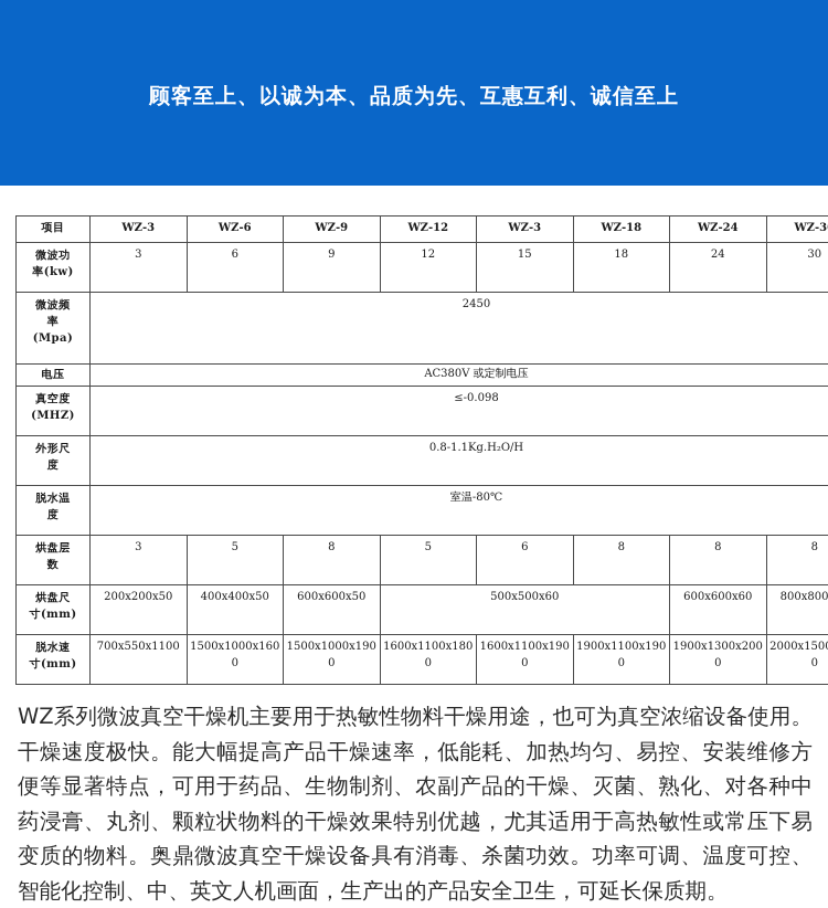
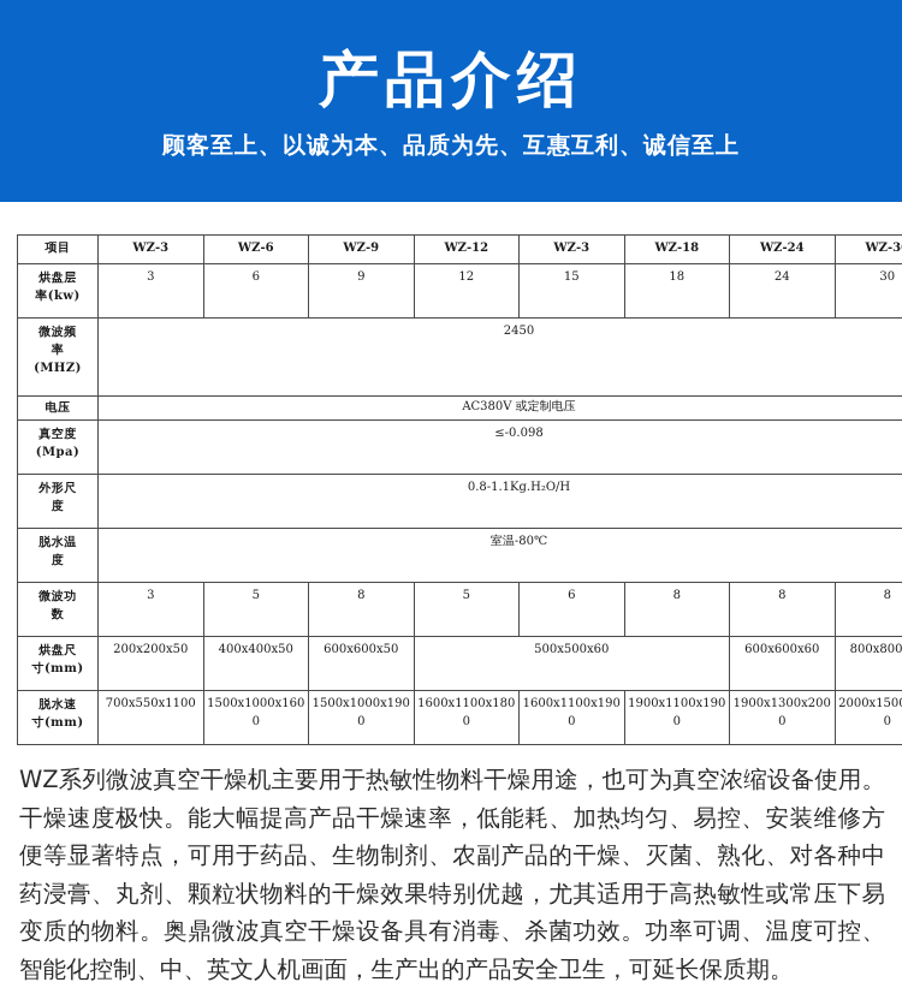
+ 产品介绍
  顾客至上、以诚为本、品质为先、互惠互利、诚信至上
  项目	WZ-3	WZ-6	WZ-9	WZ-12	WZ-3	WZ-18	WZ-24	WZ-3
- 微波功率(kw)	3	6	9	12	15	18	24	30
+ 烘盘层率(kw)	3	6	9	12	15	18	24	30
- 微波频率(Mpa)	2450
+ 微波频率(MHZ)	2450
  电压	AC380V 或定制电压
- 真空度(MHZ)	≤-0.098
+ 真空度(Mpa)	≤-0.098
  外形尺度	0.8-1.1Kg.H₂O/H
  脱水温度	室温-80℃
- 烘盘层数	3	5	8	5	6	8	8	8
+ 微波功数	3	5	8	5	6	8	8	8
  烘盘尺寸(mm)	200x200x50	400x400x50	600x600x50	500x500x60	600x600x60	800x800
  脱水速寸(mm)	700x550x1100	1500x1000x1600	1500x1000x1900	1600x1100x1800	1600x1100x1900	1900x1100x1900	1900x1300x2000	2000x1500
  WZ系列微波真空干燥机主要用于热敏性物料干燥用途，也可为真空浓缩设备使用。干燥速度极快。能大幅提高产品干燥速率，低能耗、加热均匀、易控、安装维修方便等显著特点，可用于药品、生物制剂、农副产品的干燥、灭菌、熟化、对各种中药浸膏、丸剂、颗粒状物料的干燥效果特别优越，尤其适用于高热敏性或常压下易变质的物料。奥鼎微波真空干燥设备具有消毒、杀菌功效。功率可调、温度可控、智能化控制、中、英文人机画面，生产出的产品安全卫生，可延长保质期。
